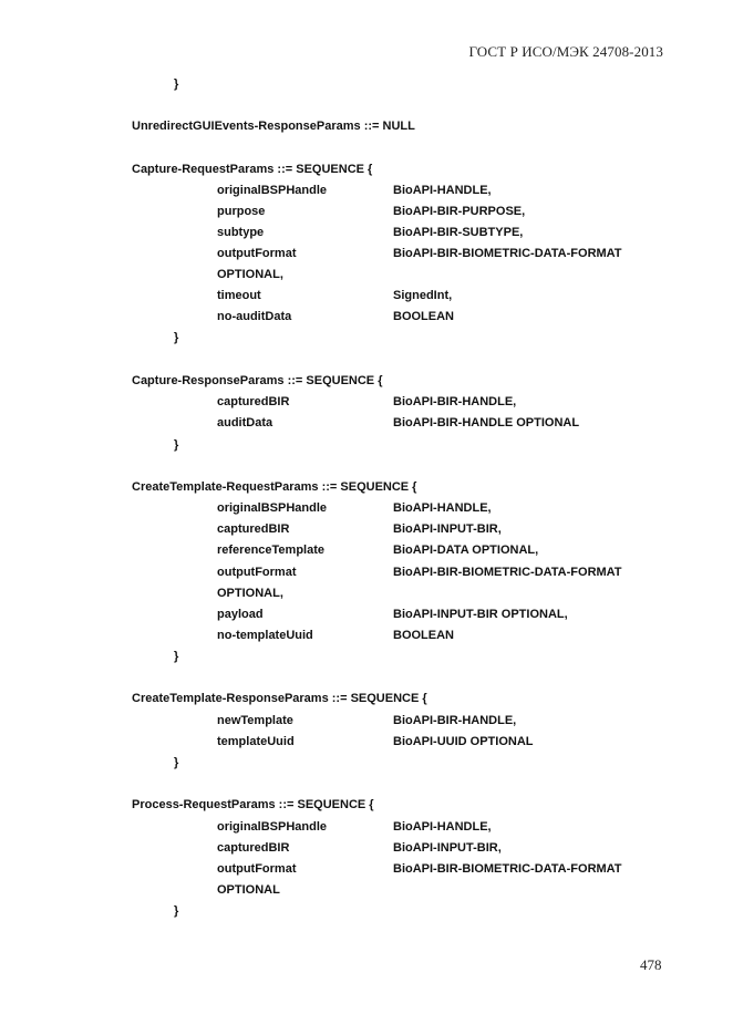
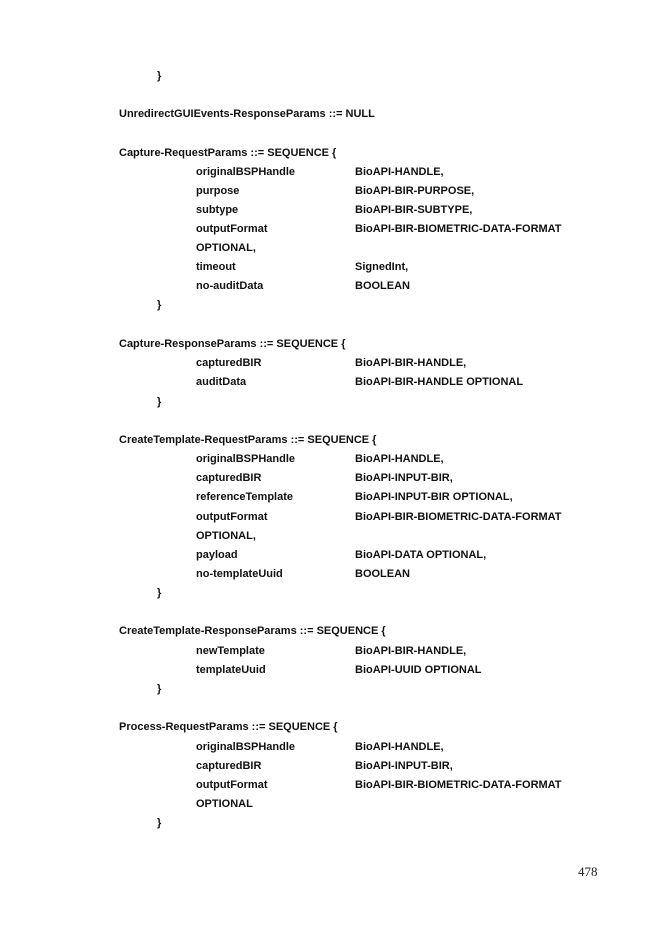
- ГОСТ Р ИСО/МЭК 24708-2013
  }
  UnredirectGUIEvents-ResponseParams ::= NULL
  Capture-RequestParams ::= SEQUENCE {
  originalBSPHandle
  BioAPI-HANDLE,
  purpose
  BioAPI-BIR-PURPOSE,
  subtype
  BioAPI-BIR-SUBTYPE,
  outputFormat
  BioAPI-BIR-BIOMETRIC-DATA-FORMAT
  OPTIONAL,
  timeout
  SignedInt,
  no-auditData
  BOOLEAN
  }
  Capture-ResponseParams ::= SEQUENCE {
  capturedBIR
  BioAPI-BIR-HANDLE,
  auditData
  BioAPI-BIR-HANDLE OPTIONAL
  }
  CreateTemplate-RequestParams ::= SEQUENCE {
  originalBSPHandle
  BioAPI-HANDLE,
  capturedBIR
  BioAPI-INPUT-BIR,
  referenceTemplate
- BioAPI-DATA OPTIONAL,
+ BioAPI-INPUT-BIR OPTIONAL,
  outputFormat
  BioAPI-BIR-BIOMETRIC-DATA-FORMAT
  OPTIONAL,
  payload
- BioAPI-INPUT-BIR OPTIONAL,
+ BioAPI-DATA OPTIONAL,
  no-templateUuid
  BOOLEAN
  }
  CreateTemplate-ResponseParams ::= SEQUENCE {
  newTemplate
  BioAPI-BIR-HANDLE,
  templateUuid
  BioAPI-UUID OPTIONAL
  }
  Process-RequestParams ::= SEQUENCE {
  originalBSPHandle
  BioAPI-HANDLE,
  capturedBIR
  BioAPI-INPUT-BIR,
  outputFormat
  BioAPI-BIR-BIOMETRIC-DATA-FORMAT
  OPTIONAL
  }
  478
